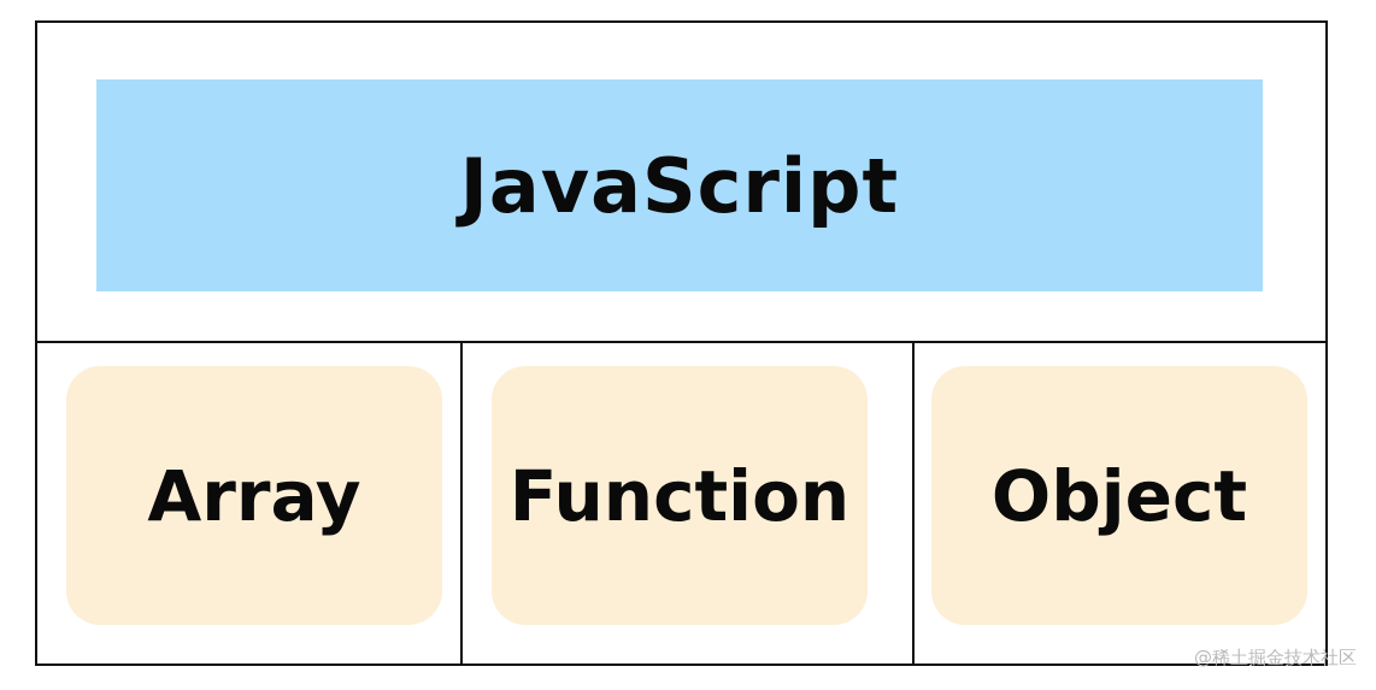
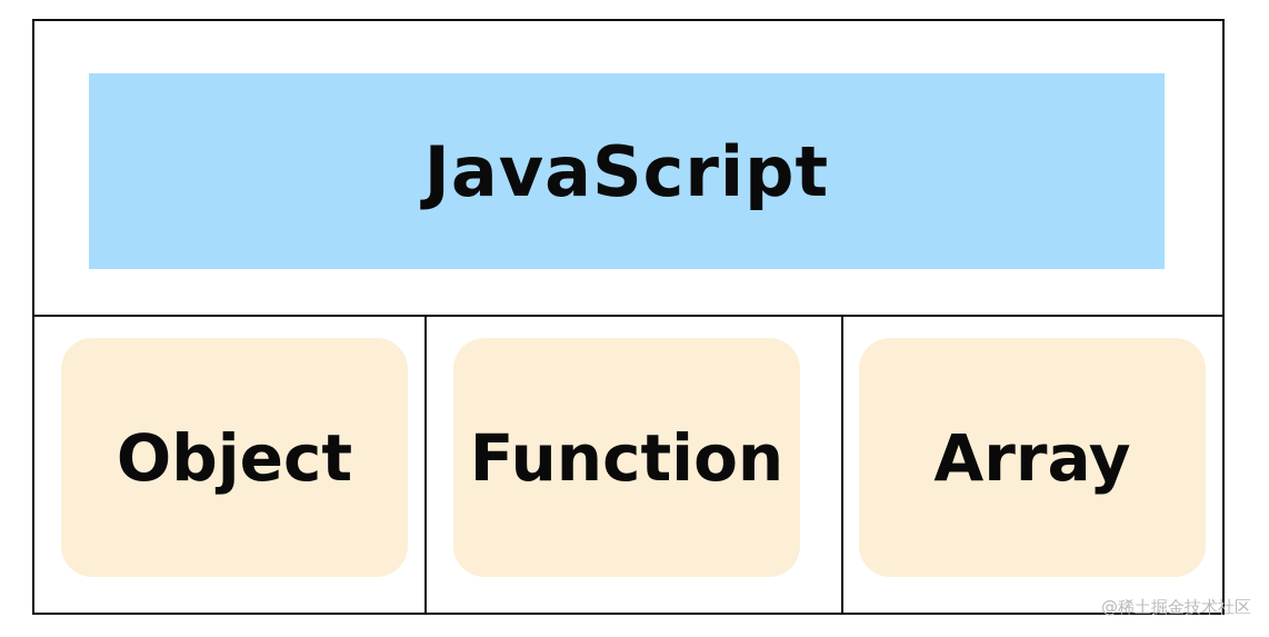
  JavaScript
- Array
+ Object
  Function
- Object
+ Array
  @稀土掘金技术社区
